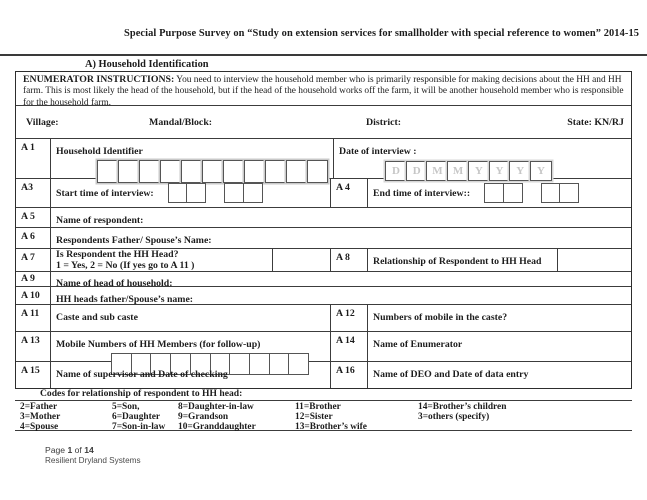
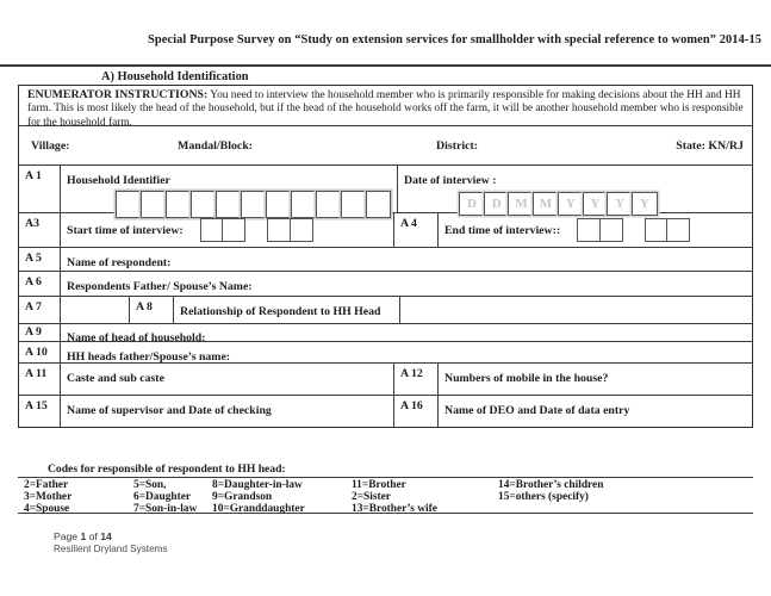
  Special Purpose Survey on “Study on extension services for smallholder with special reference to women” 2014-15
  A) Household Identification
  ENUMERATOR INSTRUCTIONS: You need to interview the household member who is primarily responsible for making decisions about the HH and HH farm. This is most likely the head of the household, but if the head of the household works off the farm, it will be another household member who is responsible for the household farm.
  Village:
  Mandal/Block:
  District:
  State: KN/RJ
  A 1
  Household Identifier
  Date of interview :
  D
  D
  M
  M
  Y
  Y
  Y
  Y
  A3
  Start time of interview:
  A 4
  End time of interview::
  A 5
  Name of respondent:
  A 6
  Respondents Father/ Spouse’s Name:
  A 7
- Is Respondent the HH Head?
- 1 = Yes, 2 = No (If yes go to A 11 )
  A 8
  Relationship of Respondent to HH Head
  A 9
  Name of head of household:
  A 10
  HH heads father/Spouse’s name:
  A 11
  Caste and sub caste
  A 12
- Numbers of mobile in the caste?
+ Numbers of mobile in the house?
- A 13
- Mobile Numbers of HH Members (for follow-up)
- A 14
- Name of Enumerator
  A 15
  Name of supervisor and Date of checking
  A 16
  Name of DEO and Date of data entry
- Codes for relationship of respondent to HH head:
+ Codes for responsible of respondent to HH head:
  2=Father
  3=Mother
  4=Spouse
  5=Son,
  6=Daughter
  7=Son-in-law
  8=Daughter-in-law
  9=Grandson
  10=Granddaughter
  11=Brother
- 12=Sister
+ 2=Sister
  13=Brother’s wife
  14=Brother’s children
- 3=others (specify)
+ 15=others (specify)
  Page 1 of 14
  Resilient Dryland Systems
